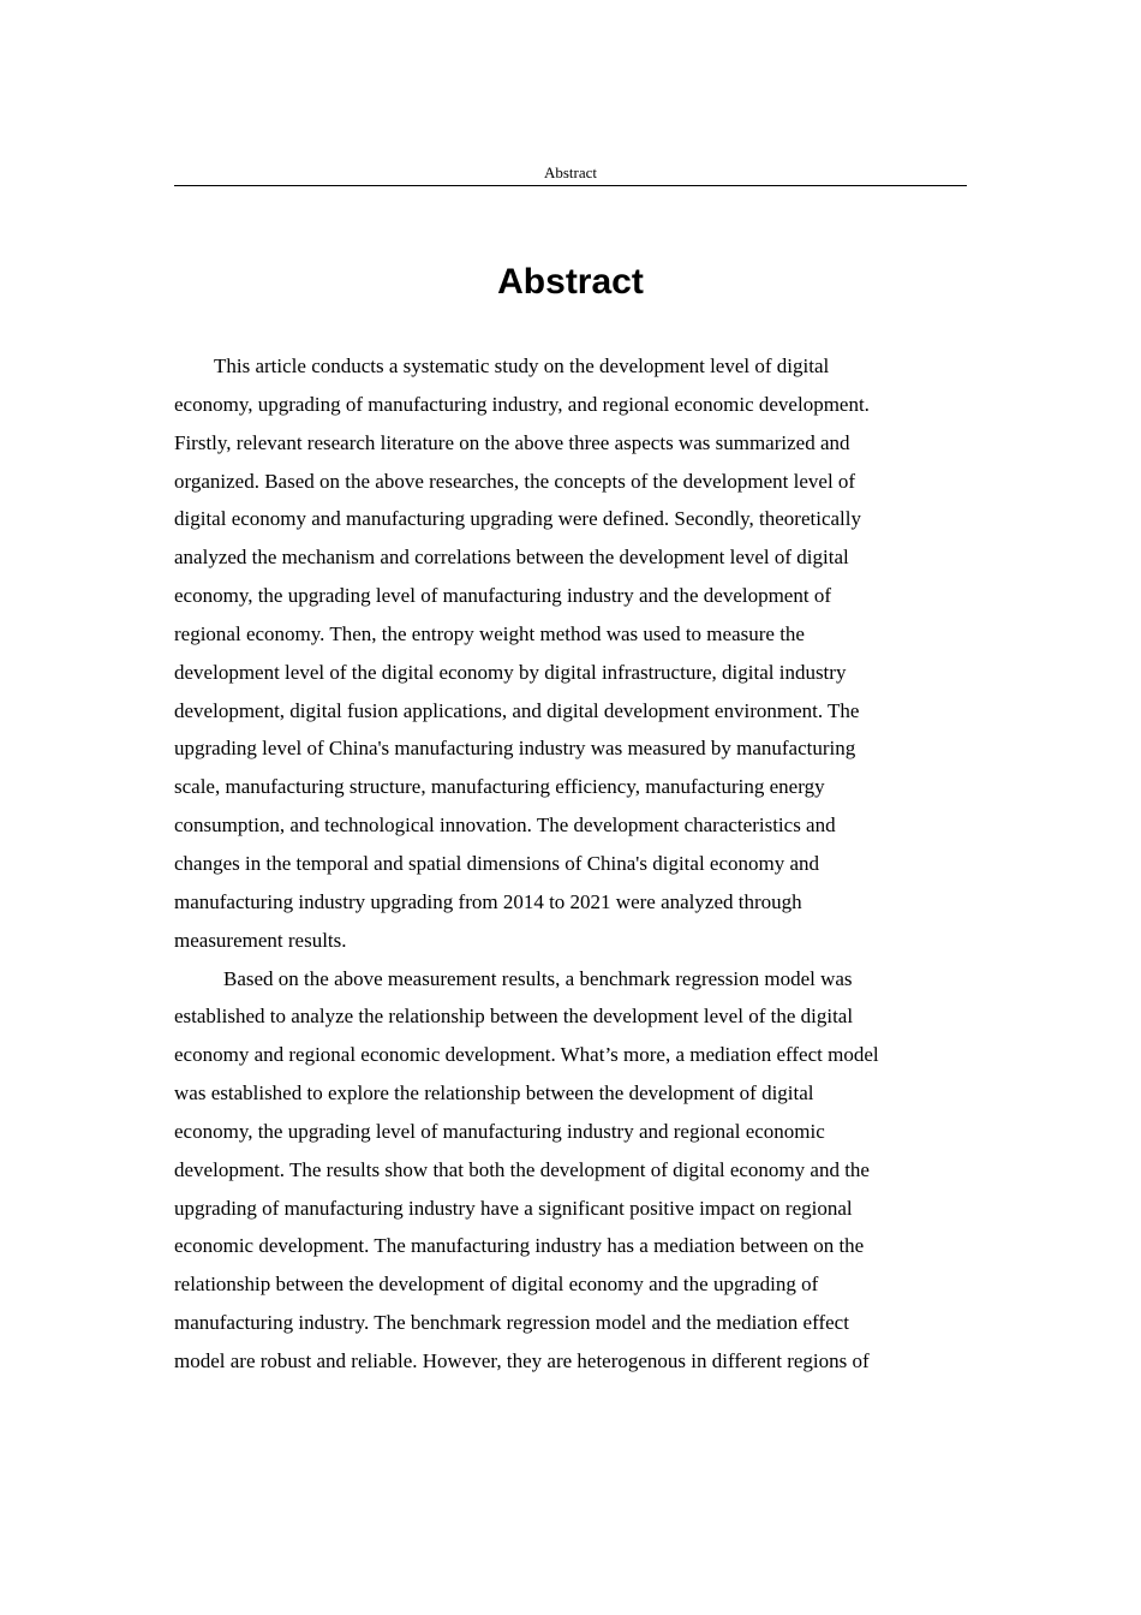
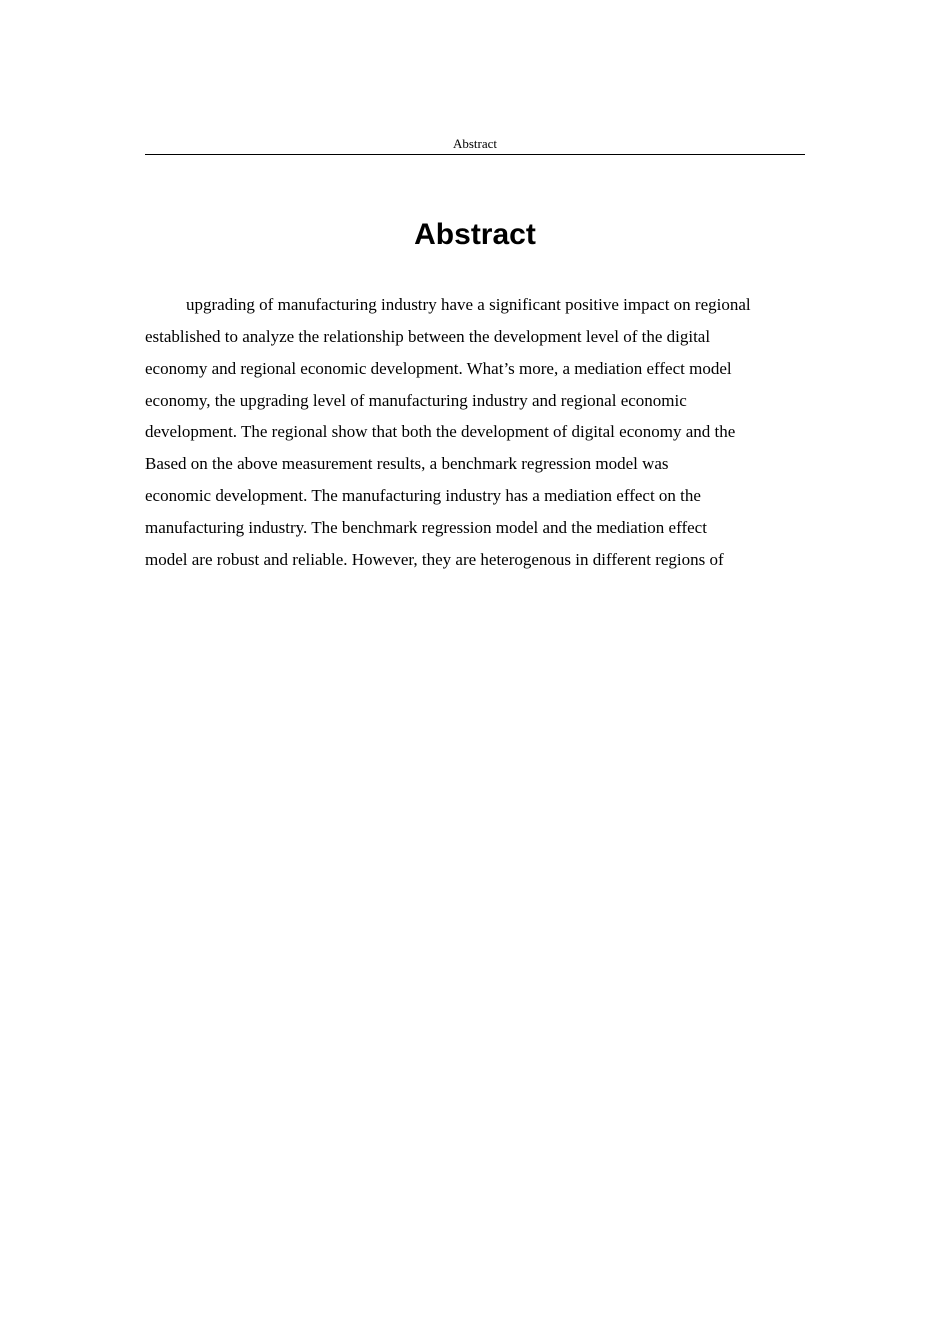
  Abstract
  Abstract
- This article conducts a systematic study on the development level of digital
- economy, upgrading of manufacturing industry, and regional economic development.
- Firstly, relevant research literature on the above three aspects was summarized and
- organized. Based on the above researches, the concepts of the development level of
- digital economy and manufacturing upgrading were defined. Secondly, theoretically
- analyzed the mechanism and correlations between the development level of digital
- economy, the upgrading level of manufacturing industry and the development of
- regional economy. Then, the entropy weight method was used to measure the
- development level of the digital economy by digital infrastructure, digital industry
- development, digital fusion applications, and digital development environment. The
- upgrading level of China's manufacturing industry was measured by manufacturing
- scale, manufacturing structure, manufacturing efficiency, manufacturing energy
- consumption, and technological innovation. The development characteristics and
- changes in the temporal and spatial dimensions of China's digital economy and
- manufacturing industry upgrading from 2014 to 2021 were analyzed through
- measurement results.
- Based on the above measurement results, a benchmark regression model was
+ upgrading of manufacturing industry have a significant positive impact on regional
  established to analyze the relationship between the development level of the digital
  economy and regional economic development. What’s more, a mediation effect model
- was established to explore the relationship between the development of digital
  economy, the upgrading level of manufacturing industry and regional economic
- development. The results show that both the development of digital economy and the
+ development. The regional show that both the development of digital economy and the
- upgrading of manufacturing industry have a significant positive impact on regional
+ Based on the above measurement results, a benchmark regression model was
- economic development. The manufacturing industry has a mediation between on the
+ economic development. The manufacturing industry has a mediation effect on the
- relationship between the development of digital economy and the upgrading of
  manufacturing industry. The benchmark regression model and the mediation effect
  model are robust and reliable. However, they are heterogenous in different regions of
